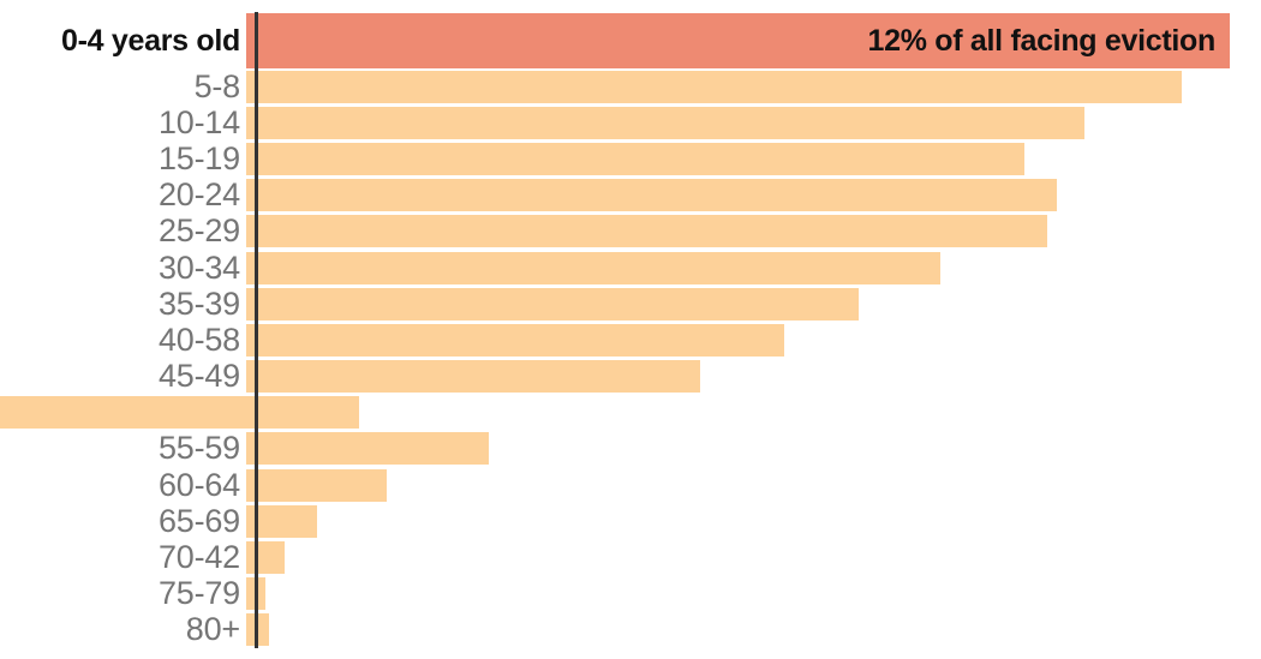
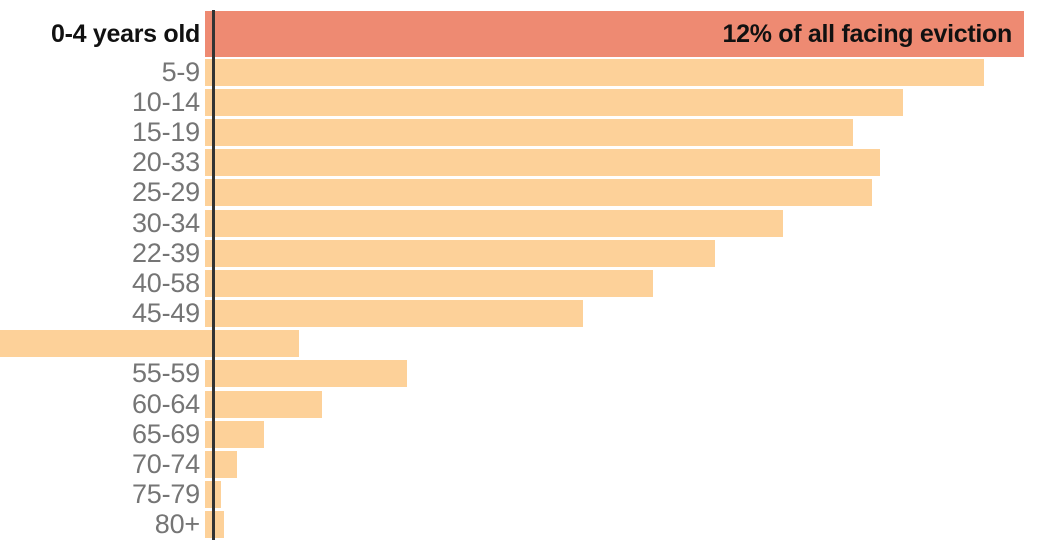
  0-4 years old
  12% of all facing eviction
- 5-8
+ 5-9
  10-14
  15-19
- 20-24
+ 20-33
  25-29
  30-34
- 35-39
+ 22-39
  40-58
  45-49
  55-59
  60-64
  65-69
- 70-42
+ 70-74
  75-79
  80+
